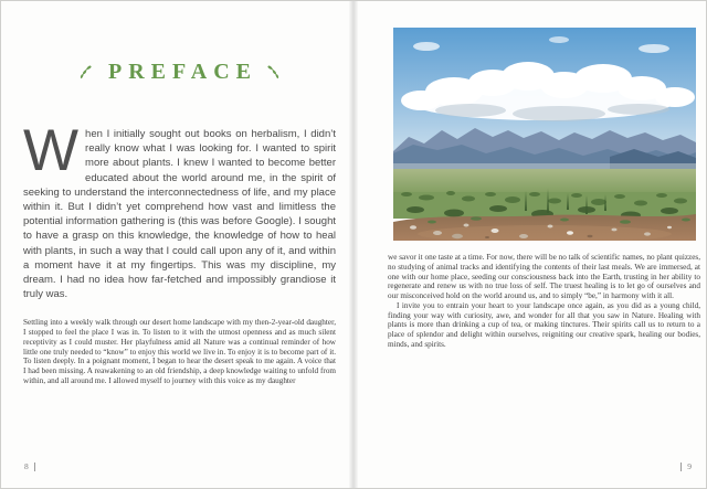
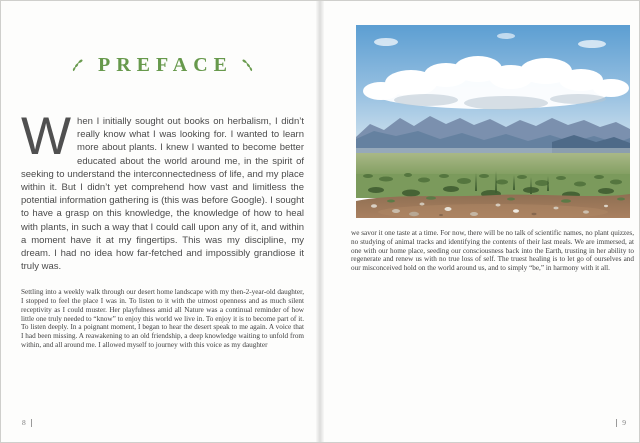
  PREFACE
  W
- hen I initially sought out books on herbalism, I didn’t really know what I was looking for. I wanted to spirit more about plants. I knew I wanted to become better educated about the world around me, in the spirit of seeking to understand the interconnectedness of life, and my place within it. But I didn’t yet comprehend how vast and limitless the potential information gathering is (this was before Google). I sought to have a grasp on this knowledge, the knowledge of how to heal with plants, in such a way that I could call upon any of it, and within a moment have it at my fingertips. This was my discipline, my dream. I had no idea how far-fetched and impossibly grandiose it truly was.
+ hen I initially sought out books on herbalism, I didn’t really know what I was looking for. I wanted to learn more about plants. I knew I wanted to become better educated about the world around me, in the spirit of seeking to understand the interconnectedness of life, and my place within it. But I didn’t yet comprehend how vast and limitless the potential information gathering is (this was before Google). I sought to have a grasp on this knowledge, the knowledge of how to heal with plants, in such a way that I could call upon any of it, and within a moment have it at my fingertips. This was my discipline, my dream. I had no idea how far-fetched and impossibly grandiose it truly was.
  Settling into a weekly walk through our desert home landscape with my then-2-year-old daughter, I stopped to feel the place I was in. To listen to it with the utmost openness and as much silent receptivity as I could muster. Her playfulness amid all Nature was a continual reminder of how little one truly needed to “know” to enjoy this world we live in. To enjoy it is to become part of it. To listen deeply. In a poignant moment, I began to hear the desert speak to me again. A voice that I had been missing. A reawakening to an old friendship, a deep knowledge waiting to unfold from within, and all around me. I allowed myself to journey with this voice as my daughter
  8
  we savor it one taste at a time. For now, there will be no talk of scientific names, no plant quizzes, no studying of animal tracks and identifying the contents of their last meals. We are immersed, at one with our home place, seeding our consciousness back into the Earth, trusting in her ability to regenerate and renew us with no true loss of self. The truest healing is to let go of ourselves and our misconceived hold on the world around us, and to simply “be,” in harmony with it all.
- I invite you to entrain your heart to your landscape once again, as you did as a young child, finding your way with curiosity, awe, and wonder for all that you saw in Nature. Healing with plants is more than drinking a cup of tea, or making tinctures. Their spirits call us to return to a place of splendor and delight within ourselves, reigniting our creative spark, healing our bodies, minds, and spirits.
  9
